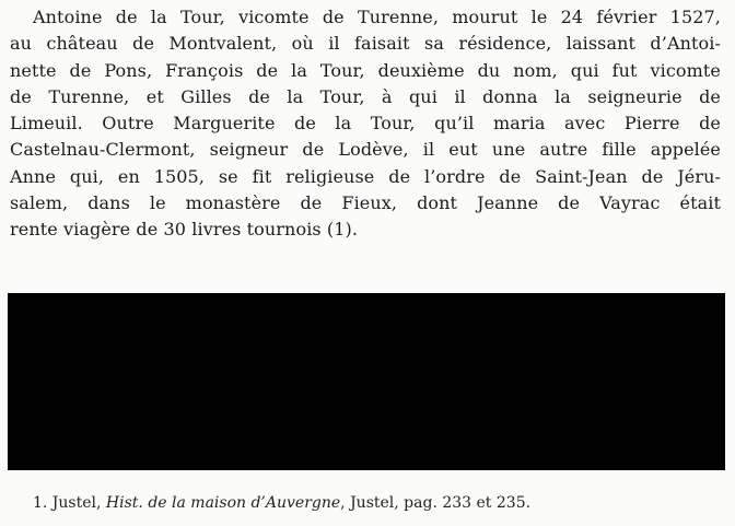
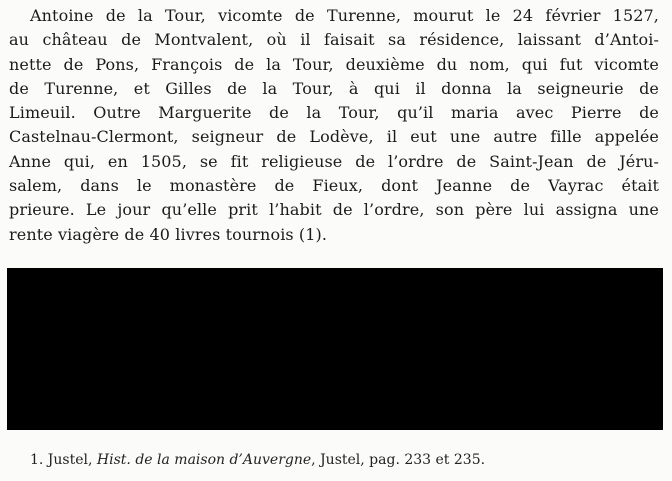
  Antoine de la Tour, vicomte de Turenne, mourut le 24 février 1527,
  au château de Montvalent, où il faisait sa résidence, laissant d’Antoi-
  nette de Pons, François de la Tour, deuxième du nom, qui fut vicomte
  de Turenne, et Gilles de la Tour, à qui il donna la seigneurie de
  Limeuil. Outre Marguerite de la Tour, qu’il maria avec Pierre de
  Castelnau-Clermont, seigneur de Lodève, il eut une autre fille appelée
  Anne qui, en 1505, se fit religieuse de l’ordre de Saint-Jean de Jéru-
  salem, dans le monastère de Fieux, dont Jeanne de Vayrac était
+ prieure. Le jour qu’elle prit l’habit de l’ordre, son père lui assigna une
- rente viagère de 30 livres tournois (1).
+ rente viagère de 40 livres tournois (1).
  1. Justel, Hist. de la maison d’Auvergne, Justel, pag. 233 et 235.
